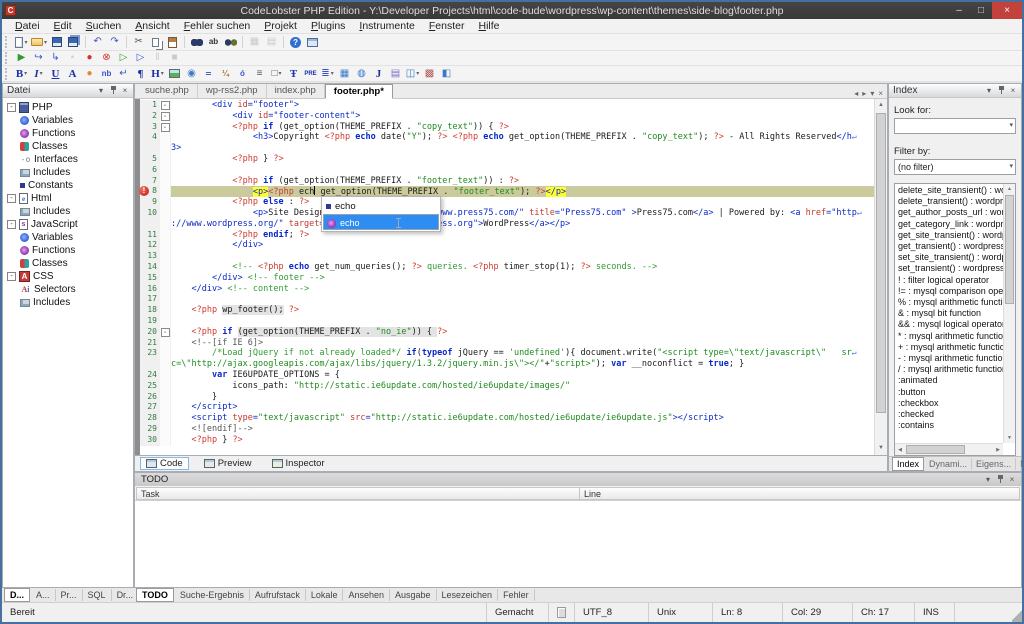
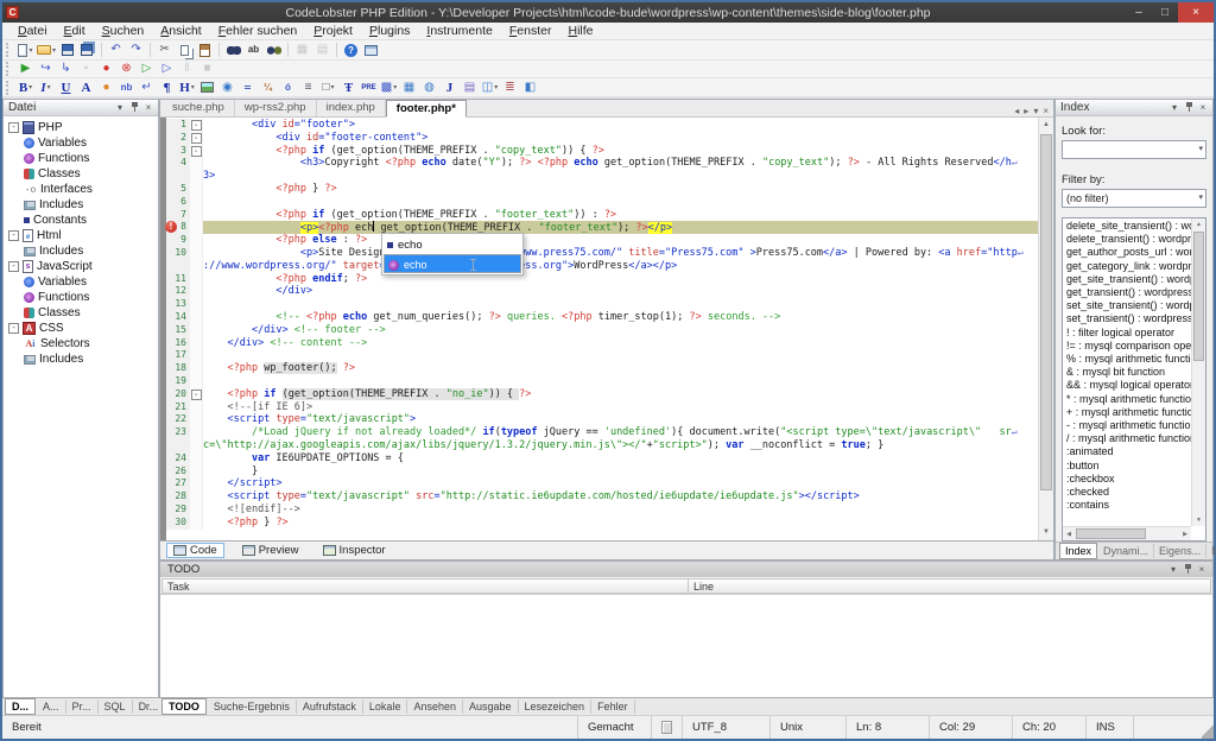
  C
  CodeLobster PHP Edition - Y:\Developer Projects\html\code-bude\wordpress\wp-content\themes\side-blog\footer.php
  –
  □
  ×
  Datei
  Edit
  Suchen
  Ansicht
  Fehler suchen
  Projekt
  Plugins
  Instrumente
  Fenster
  Hilfe
  ↶
  ↷
  ✂
  ab
  ▦
  ▤
  ▶
  ↪
  ↳
  ▪
  ●
  ⊗
  ▷
  ▷
  ‖
  ■
  B
  I
  U
  A
  ●
  nb
  ↵
  ¶
  H
  ◉
  =
  ¼
  ó
  ≡
  □
  Ŧ
- ≣
+ ▩
  ▦
  ◍
  J
  ▤
  ◫
- ▩
+ ≣
  ◧
  Datei
  ▾
  ×
  PHP
  Variables
  Functions
  Classes
  Interfaces
  Includes
  Constants
  Html
  Includes
  JavaScript
  Variables
  Functions
  Classes
  CSS
  Selectors
  Includes
  suche.php
  wp-rss2.php
  index.php
  footer.php*
  ◂
  ▸
  ▾
  ×
  1
  -
  <div id="footer">
  2
  -
  <div id="footer-content">
  3
  -
  <?php if (get_option(THEME_PREFIX . "copy_text")) { ?>
  4
  <h3>Copyright <?php echo date("Y"); ?> <?php echo get_option(THEME_PREFIX . "copy_text"); ?> - All Rights Reserved</h↵
  3>
  5
  <?php } ?>
  6
  7
  <?php if (get_option(THEME_PREFIX . "footer_text")) : ?>
  !
  8
  <p><?php ech get_option(THEME_PREFIX . "footer_text"); ?></p>
  9
  <?php else : ?>
  10
  <p>Site Desig ww.press75.com/" title="Press75.com" >Press75.com</a> | Powered by: <a href="http↵
  11
  <?php endif; ?>
  12
  </div>
  13
  14
  <!-- <?php echo get_num_queries(); ?> queries. <?php timer_stop(1); ?> seconds. -->
  15
  </div> <!-- footer -->
  16
  </div> <!-- content -->
  17
  18
  <?php wp_footer(); ?>
  19
  20
  -
  <?php if (get_option(THEME_PREFIX . "no_ie")) { ?>
  21
  <!--[if IE 6]>
+ 22
+ <script type="text/javascript">
  23
  /*Load jQuery if not already loaded*/ if(typeof jQuery == 'undefined'){ document.write("<script type=\"text/javascript\" sr↵
  c=\"http://ajax.googleapis.com/ajax/libs/jquery/1.3.2/jquery.min.js\"></"+"script>"); var __noconflict = true; }
  24
  var IE6UPDATE_OPTIONS = {
- 25
- icons_path: "http://static.ie6update.com/hosted/ie6update/images/"
  26
  }
  27
  </script>
  28
  <script type="text/javascript" src="http://static.ie6update.com/hosted/ie6update/ie6update.js"></script>
  29
  <![endif]-->
  30
  <?php } ?>
  echo
  echo
  Code
  Preview
  Inspector
  Index
  ▾
  ×
  Look for:
  Filter by:
  (no filter)
  delete_site_transient() : w
  delete_transient() : wordpr
  get_author_posts_url : wo
  get_category_link : wordp
  get_site_transient() : word
  get_transient() : wordpres
  set_site_transient() : word
  set_transient() : wordpres
  ! : filter logical operator
  != : mysql comparison ope
  % : mysql arithmetic functi
  & : mysql bit function
  && : mysql logical operato
  * : mysql arithmetic functio
  + : mysql arithmetic functi
  - : mysql arithmetic functio
  / : mysql arithmetic functio
  :animated
  :button
  :checkbox
  :checked
  :contains
  Index
  Dynami...
  Eigens...
  TODO
  ▾
  ×
  Task
  Line
  D...
  A...
  Pr...
  SQL
  Dr...
  TODO
  Suche-Ergebnis
  Aufrufstack
  Lokale
  Ansehen
  Ausgabe
  Lesezeichen
  Fehler
  Bereit
  Gemacht
  UTF_8
  Unix
  Ln: 8
  Col: 29
- Ch: 17
+ Ch: 20
  INS
